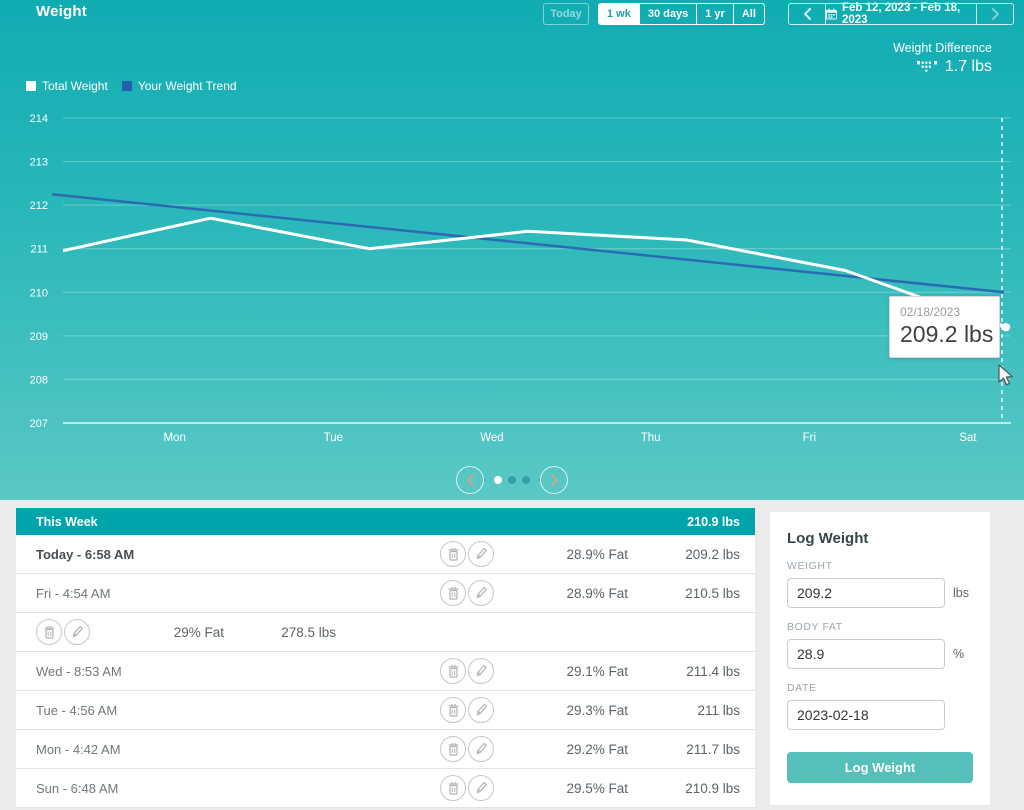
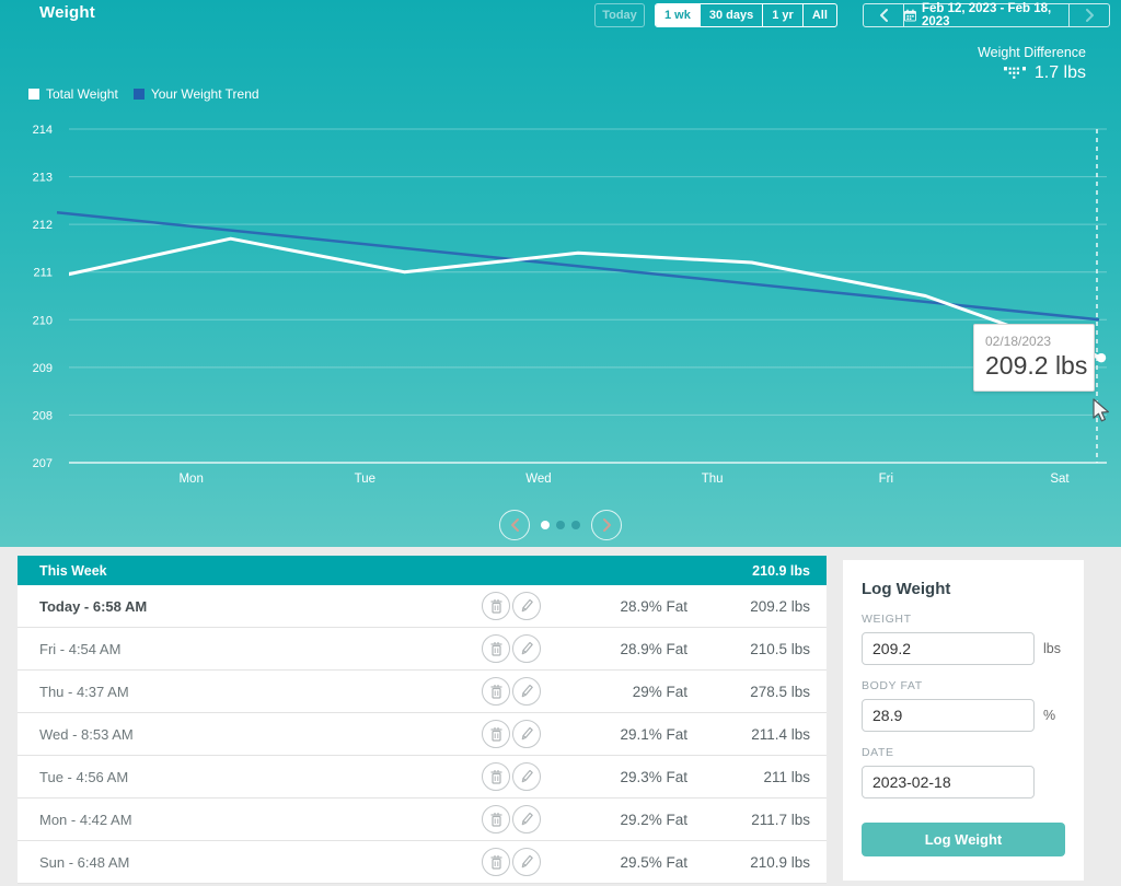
  Weight
  Today
  1 wk
  30 days
  1 yr
  All
  Feb 12, 2023 - Feb 18, 2023
  Weight Difference
  1.7 lbs
  Total Weight
  Your Weight Trend
  214
  213
  212
  211
  210
  209
  208
  207
  Mon
  Tue
  Wed
  Thu
  Fri
  Sat
  02/18/2023
  209.2 lbs
  This Week
  210.9 lbs
  Today - 6:58 AM
  28.9% Fat
  209.2 lbs
  Fri - 4:54 AM
  28.9% Fat
  210.5 lbs
+ Thu - 4:37 AM
  29% Fat
  278.5 lbs
  Wed - 8:53 AM
  29.1% Fat
  211.4 lbs
  Tue - 4:56 AM
  29.3% Fat
  211 lbs
  Mon - 4:42 AM
  29.2% Fat
  211.7 lbs
  Sun - 6:48 AM
  29.5% Fat
  210.9 lbs
  Log Weight
  WEIGHT
  209.2
  lbs
  BODY FAT
  28.9
  %
  DATE
  2023-02-18
  Log Weight
